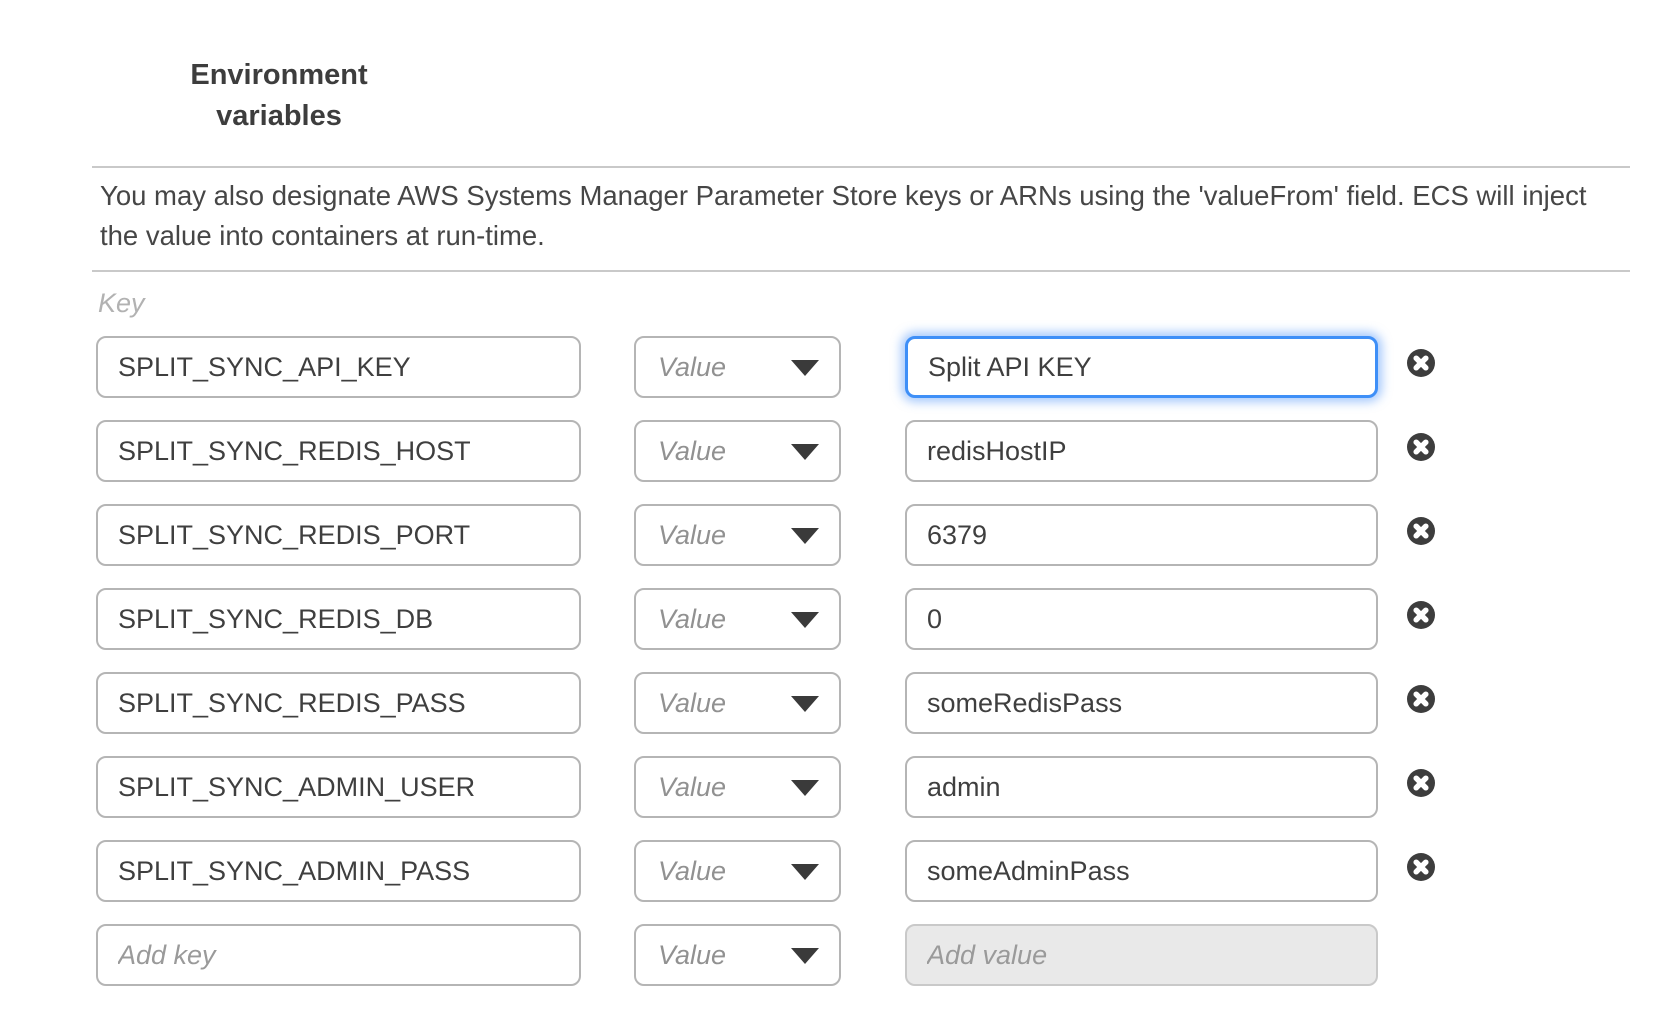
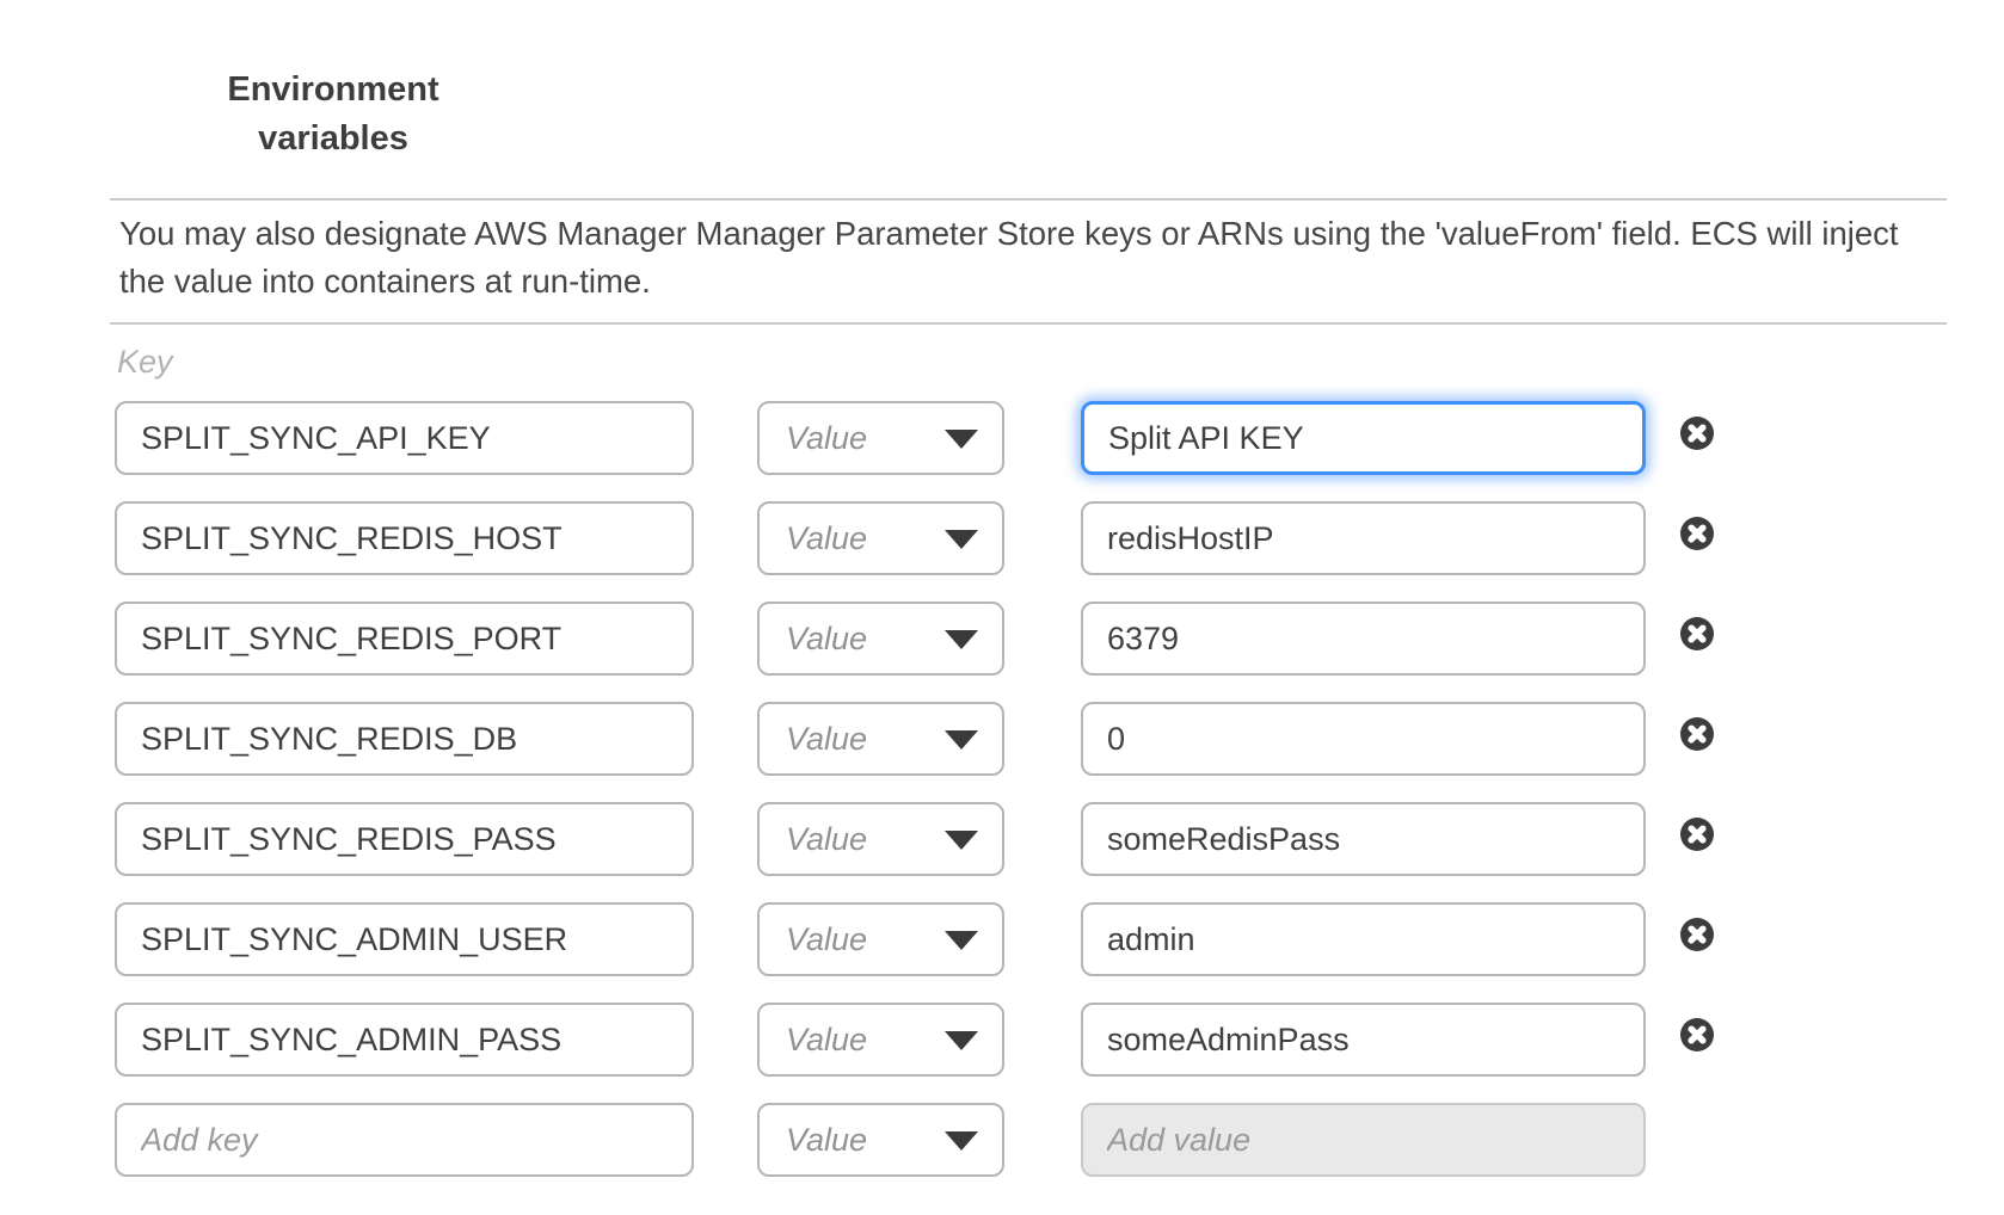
  Environment variables
- You may also designate AWS Systems Manager Parameter Store keys or ARNs using the 'valueFrom' field. ECS will inject the value into containers at run-time.
+ You may also designate AWS Manager Manager Parameter Store keys or ARNs using the 'valueFrom' field. ECS will inject the value into containers at run-time.
  Key
  SPLIT_SYNC_API_KEY
  Value
  Split API KEY
  SPLIT_SYNC_REDIS_HOST
  Value
  redisHostIP
  SPLIT_SYNC_REDIS_PORT
  Value
  6379
  SPLIT_SYNC_REDIS_DB
  Value
  0
  SPLIT_SYNC_REDIS_PASS
  Value
  someRedisPass
  SPLIT_SYNC_ADMIN_USER
  Value
  admin
  SPLIT_SYNC_ADMIN_PASS
  Value
  someAdminPass
  Add key
  Value
  Add value
